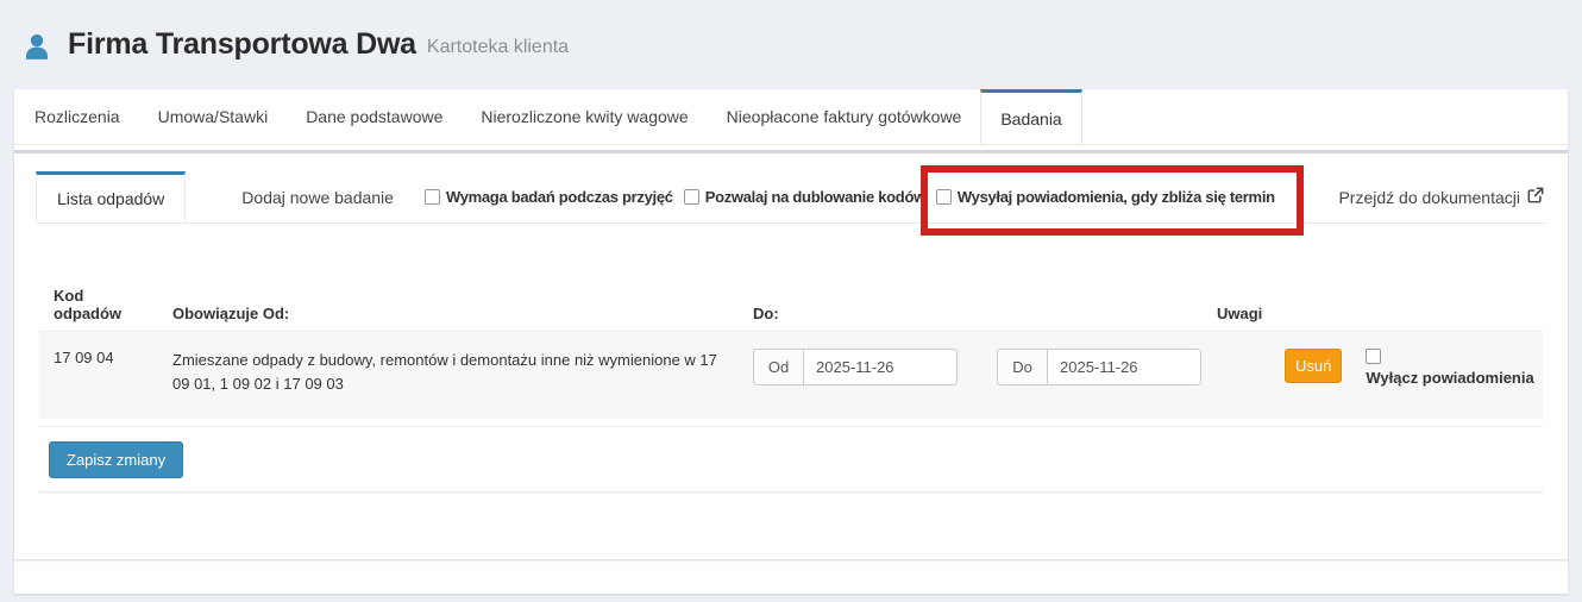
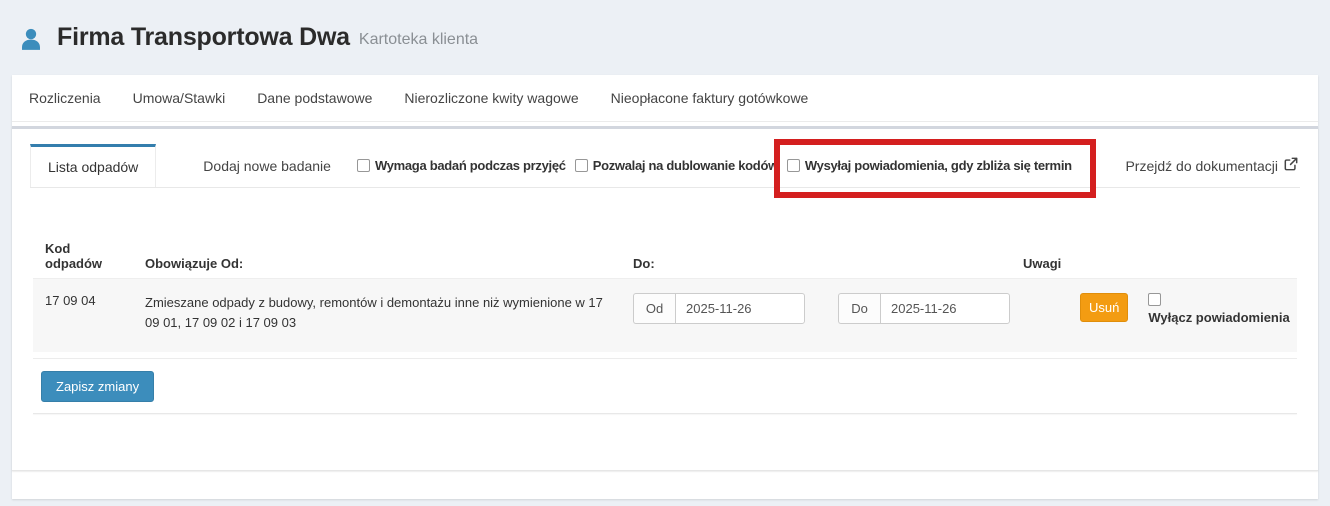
  Firma Transportowa Dwa
  Kartoteka klienta
  Rozliczenia
  Umowa/Stawki
  Dane podstawowe
  Nierozliczone kwity wagowe
  Nieopłacone faktury gotówkowe
- Badania
  Lista odpadów
  Dodaj nowe badanie
  Wymaga badań podczas przyjęć
  Pozwalaj na dublowanie kodów
  Wysyłaj powiadomienia, gdy zbliża się termin
  Przejdź do dokumentacji
  Kod odpadów
  Obowiązuje Od:
  Do:
  Uwagi
  17 09 04
- Zmieszane odpady z budowy, remontów i demontażu inne niż wymienione w 17 09 01, 1 09 02 i 17 09 03
+ Zmieszane odpady z budowy, remontów i demontażu inne niż wymienione w 17 09 01, 17 09 02 i 17 09 03
  Od
  2025-11-26
  Do
  2025-11-26
  Usuń
  Wyłącz powiadomienia
  Zapisz zmiany
